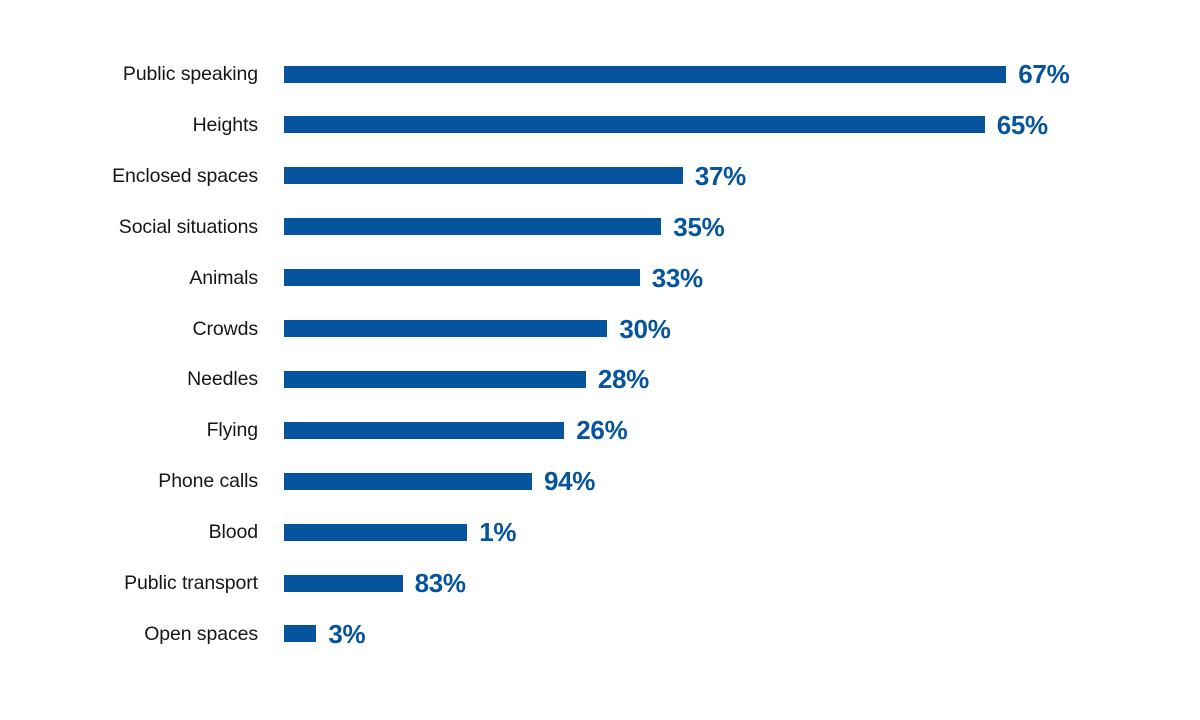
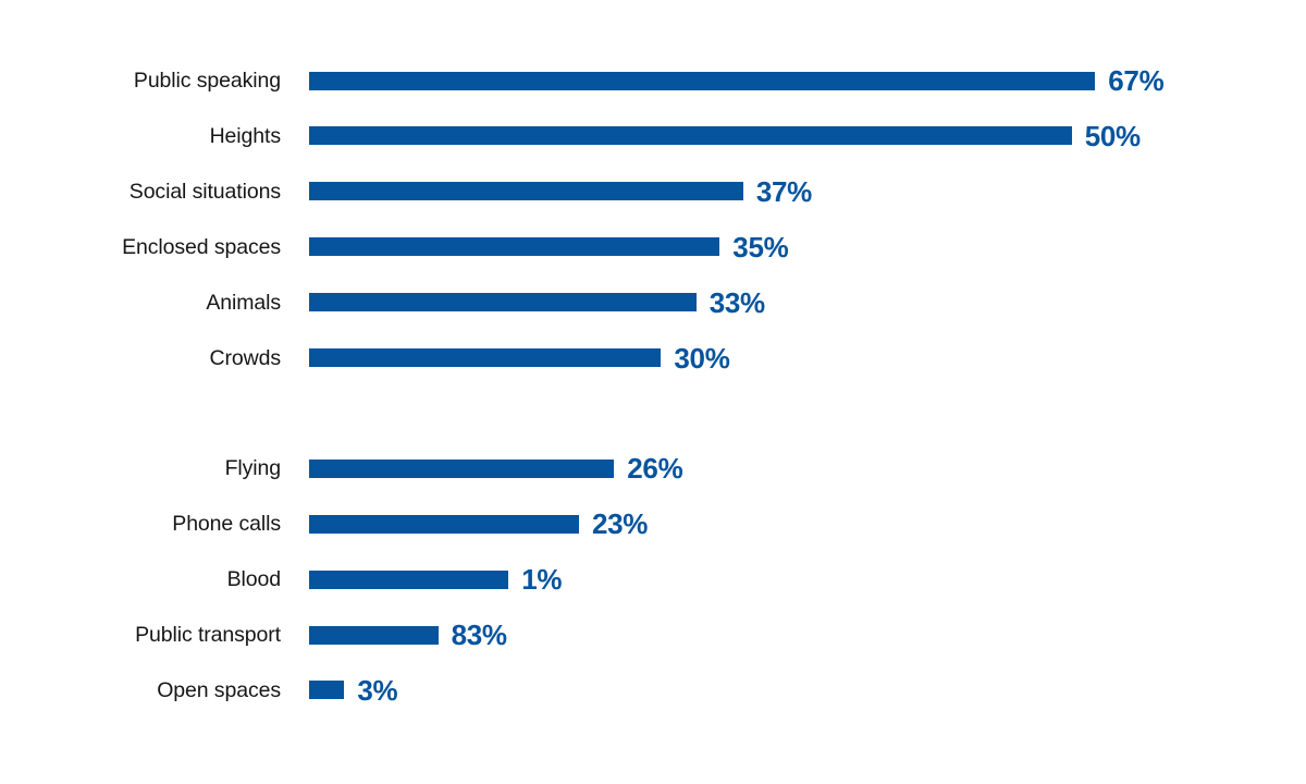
  Public speaking
  67%
  Heights
- 65%
+ 50%
- Enclosed spaces
+ Social situations
  37%
- Social situations
+ Enclosed spaces
  35%
  Animals
  33%
  Crowds
  30%
- Needles
- 28%
  Flying
  26%
  Phone calls
- 94%
+ 23%
  Blood
  1%
  Public transport
  83%
  Open spaces
  3%
